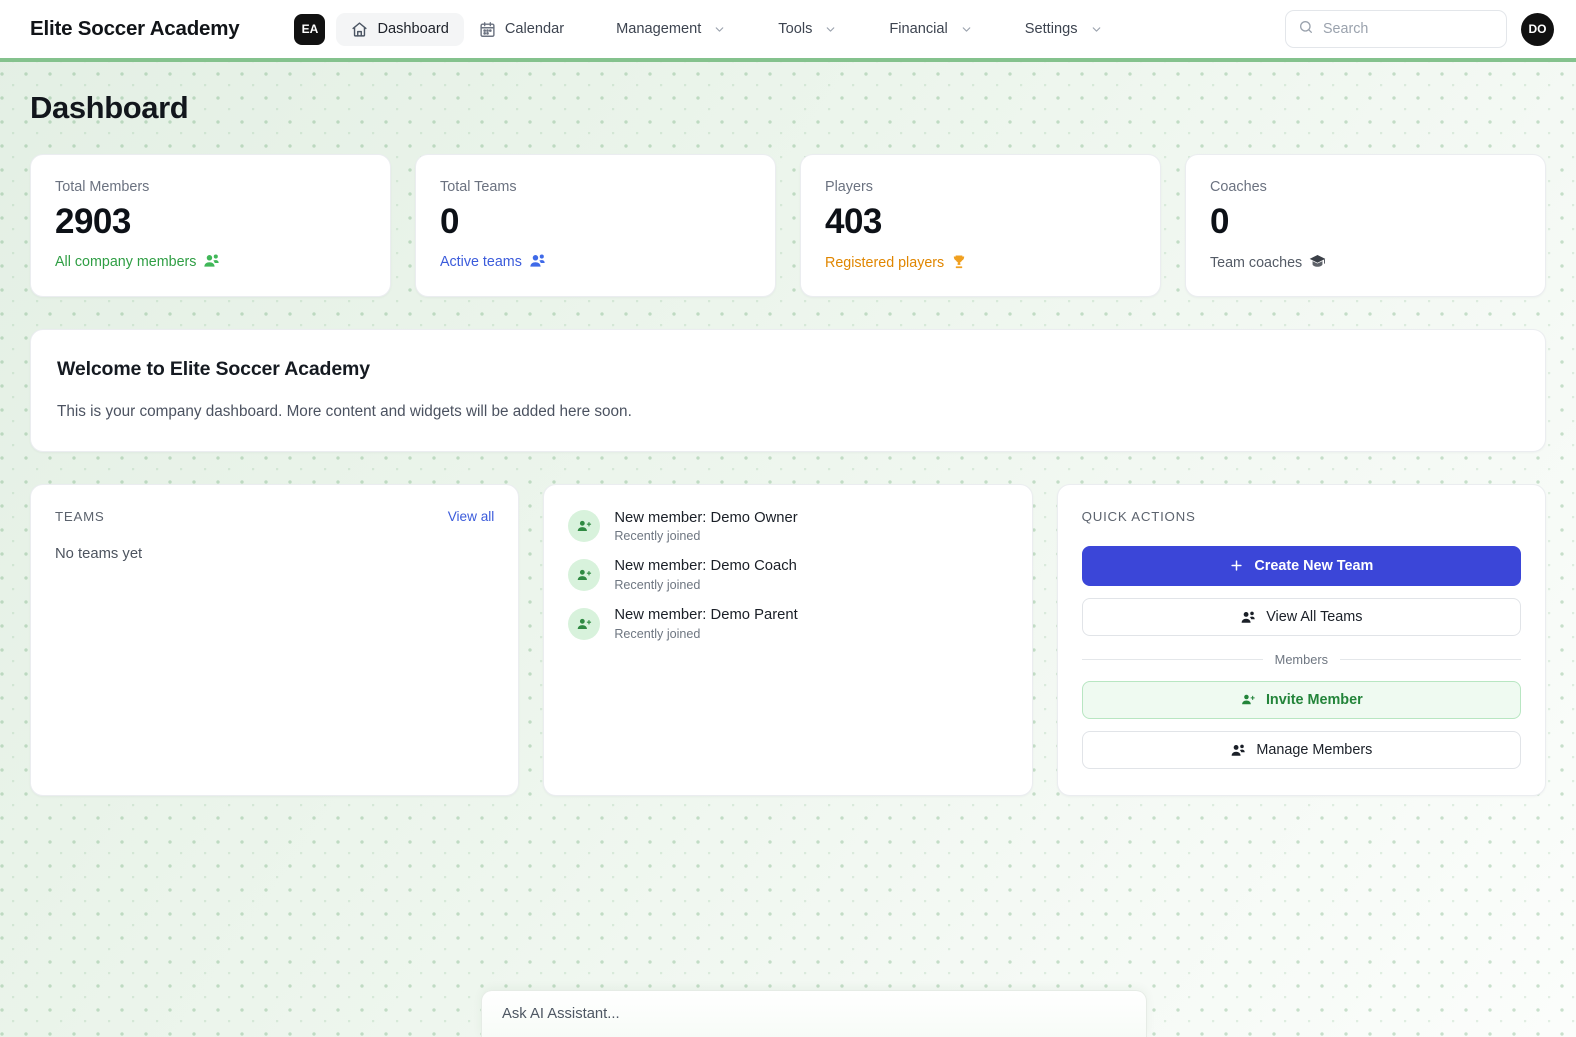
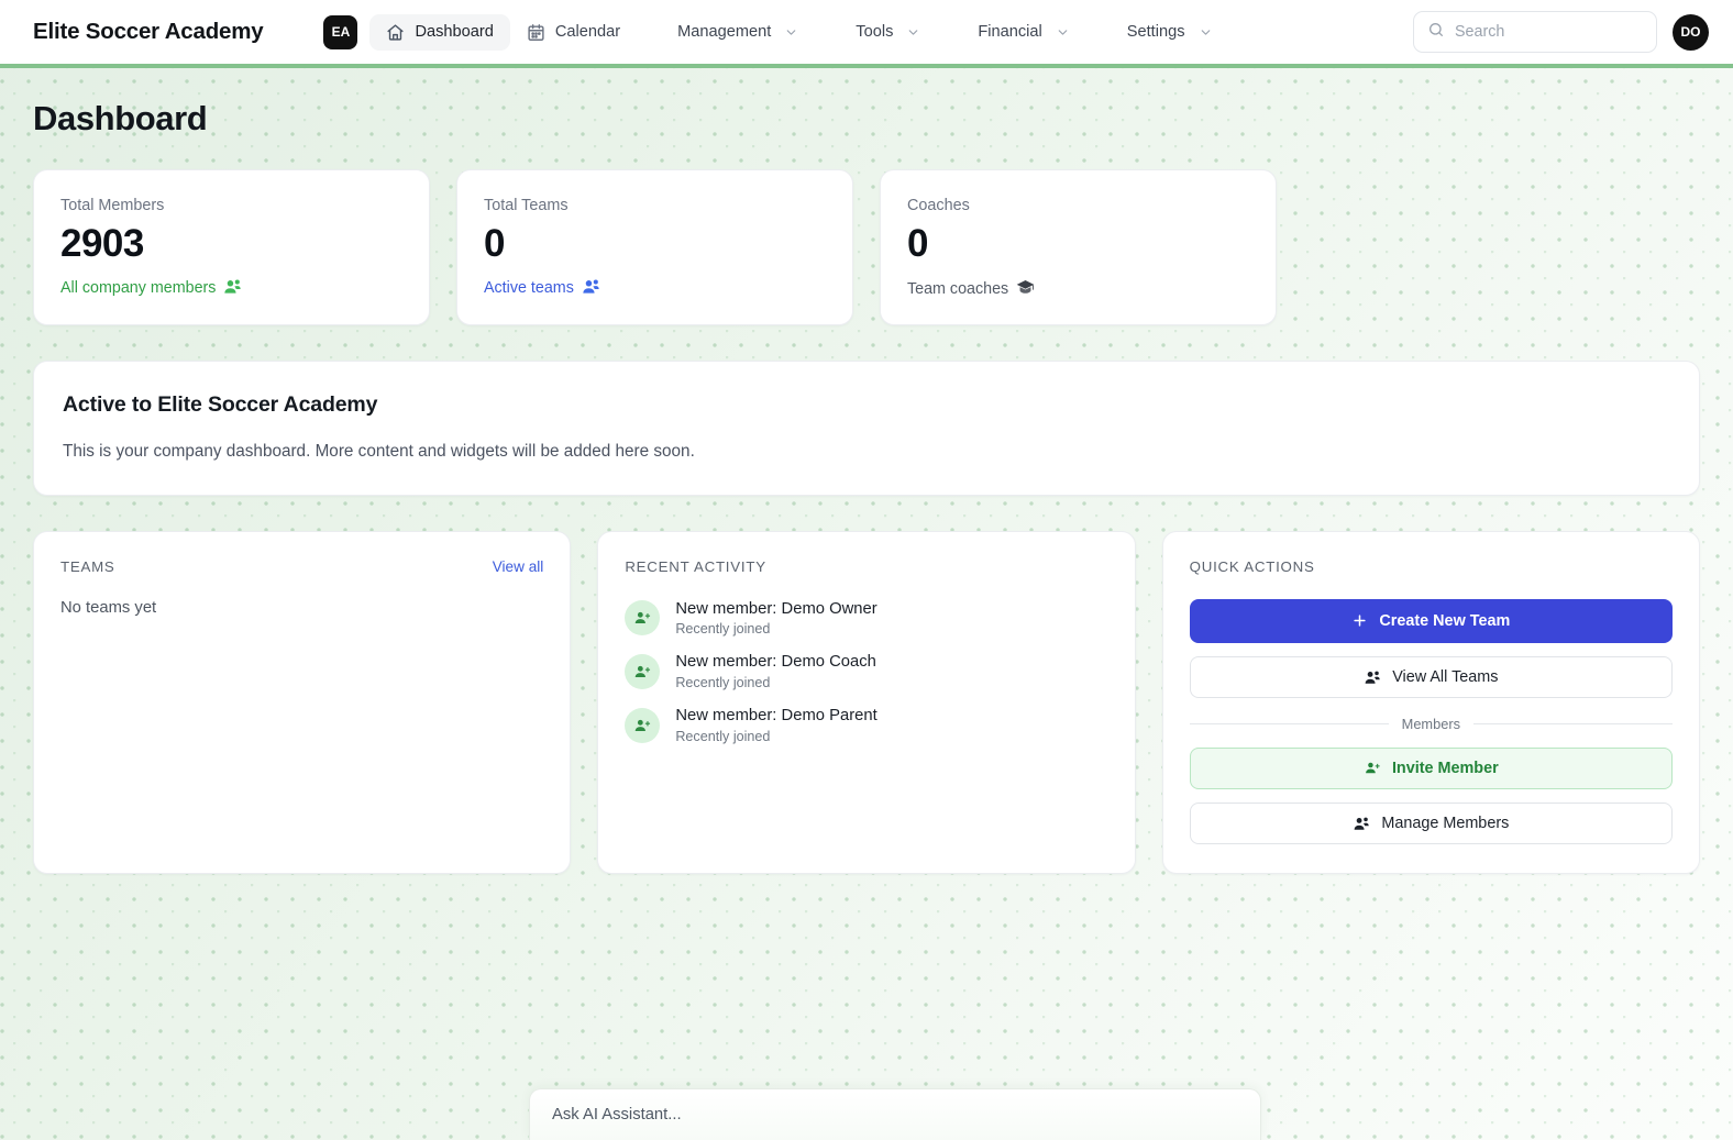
  Elite Soccer Academy
  EA
  Dashboard
  Calendar
  Management
  Tools
  Financial
  Settings
  Search
  DO
  Dashboard
  Total Members
  2903
  All company members
  Total Teams
  0
  Active teams
- Players
- 403
- Registered players
  Coaches
  0
  Team coaches
- Welcome to Elite Soccer Academy
+ Active to Elite Soccer Academy
  This is your company dashboard. More content and widgets will be added here soon.
  TEAMS
  View all
  No teams yet
+ RECENT ACTIVITY
  New member: Demo Owner
  Recently joined
  New member: Demo Coach
  Recently joined
  New member: Demo Parent
  Recently joined
  QUICK ACTIONS
  Create New Team
  View All Teams
  Members
  Invite Member
  Manage Members
  Ask AI Assistant...
